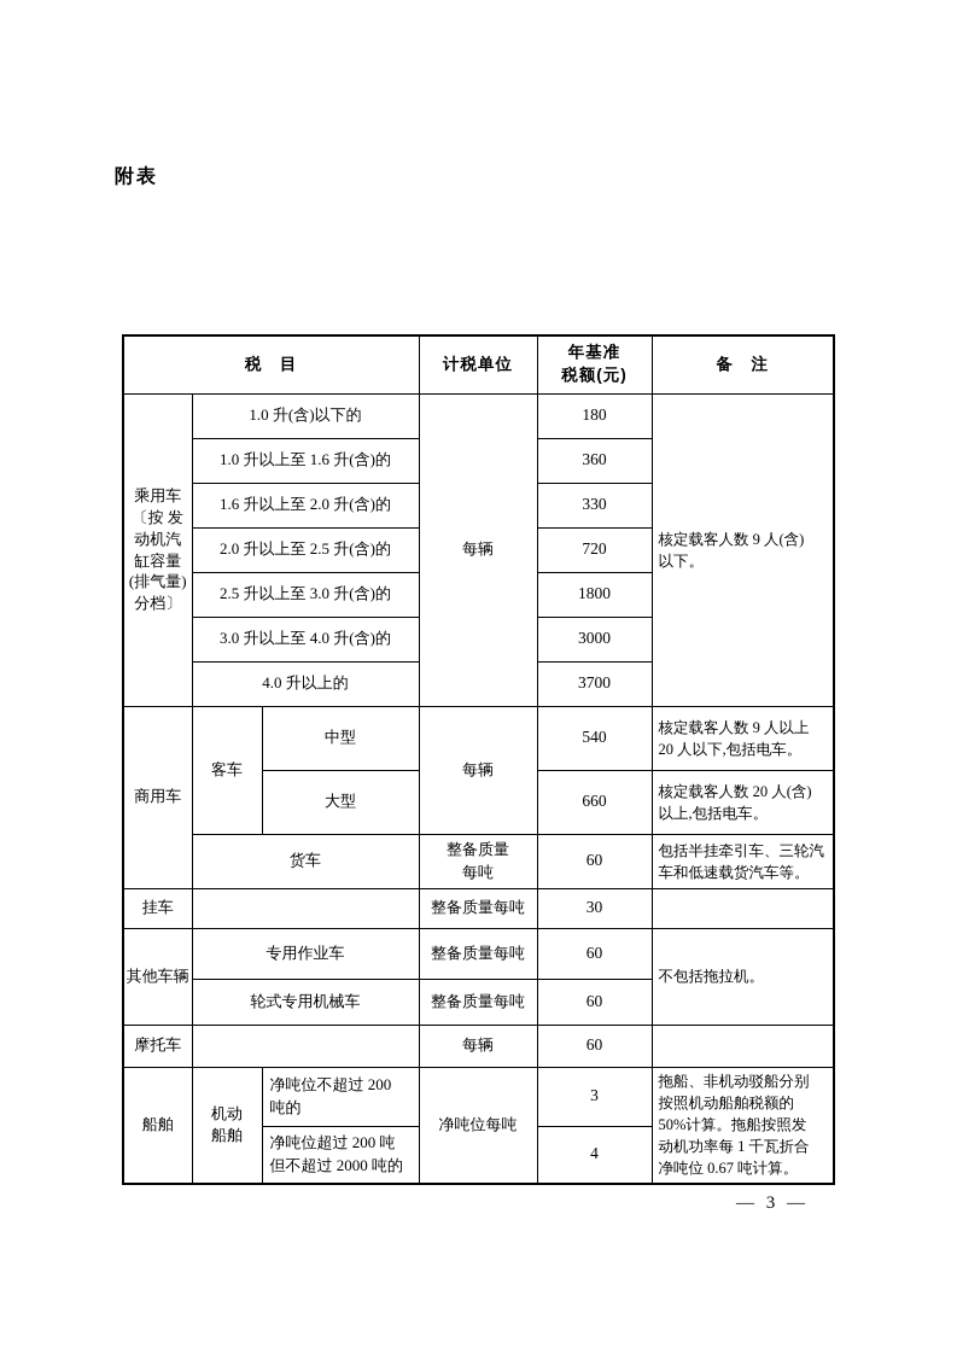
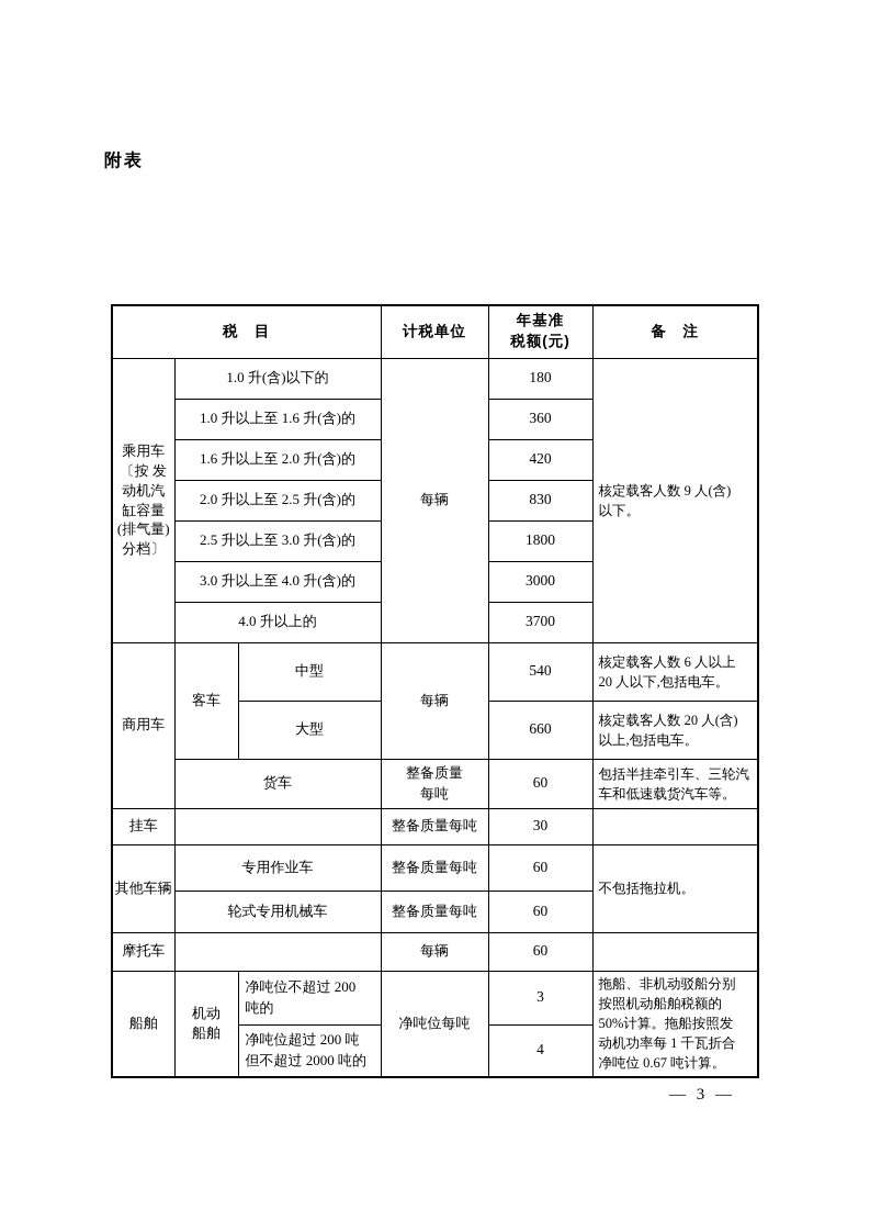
  附表
  税 目	计税单位	年基准 税额(元)	备 注
  乘用车 〔按 发 动机汽 缸容量 (排气量) 分档〕	1.0 升(含)以下的	每辆	180	核定载客人数 9 人(含) 以下。
  1.0 升以上至 1.6 升(含)的	360
- 1.6 升以上至 2.0 升(含)的	330
+ 1.6 升以上至 2.0 升(含)的	420
- 2.0 升以上至 2.5 升(含)的	720
+ 2.0 升以上至 2.5 升(含)的	830
  2.5 升以上至 3.0 升(含)的	1800
  3.0 升以上至 4.0 升(含)的	3000
  4.0 升以上的	3700
- 商用车	客车	中型	每辆	540	核定载客人数 9 人以上 20 人以下,包括电车。
+ 商用车	客车	中型	每辆	540	核定载客人数 6 人以上 20 人以下,包括电车。
  大型	660	核定载客人数 20 人(含) 以上,包括电车。
  货车	整备质量 每吨	60	包括半挂牵引车、三轮汽 车和低速载货汽车等。
  挂车		整备质量每吨	30
  其他车辆	专用作业车	整备质量每吨	60	不包括拖拉机。
  轮式专用机械车	整备质量每吨	60
  摩托车		每辆	60
  船舶	机动 船舶	净吨位不超过 200 吨的	净吨位每吨	3	拖船、非机动驳船分别 按照机动船舶税额的 50%计算。拖船按照发 动机功率每 1 千瓦折合 净吨位 0.67 吨计算。
  净吨位超过 200 吨 但不超过 2000 吨的	4
  — 3 —
